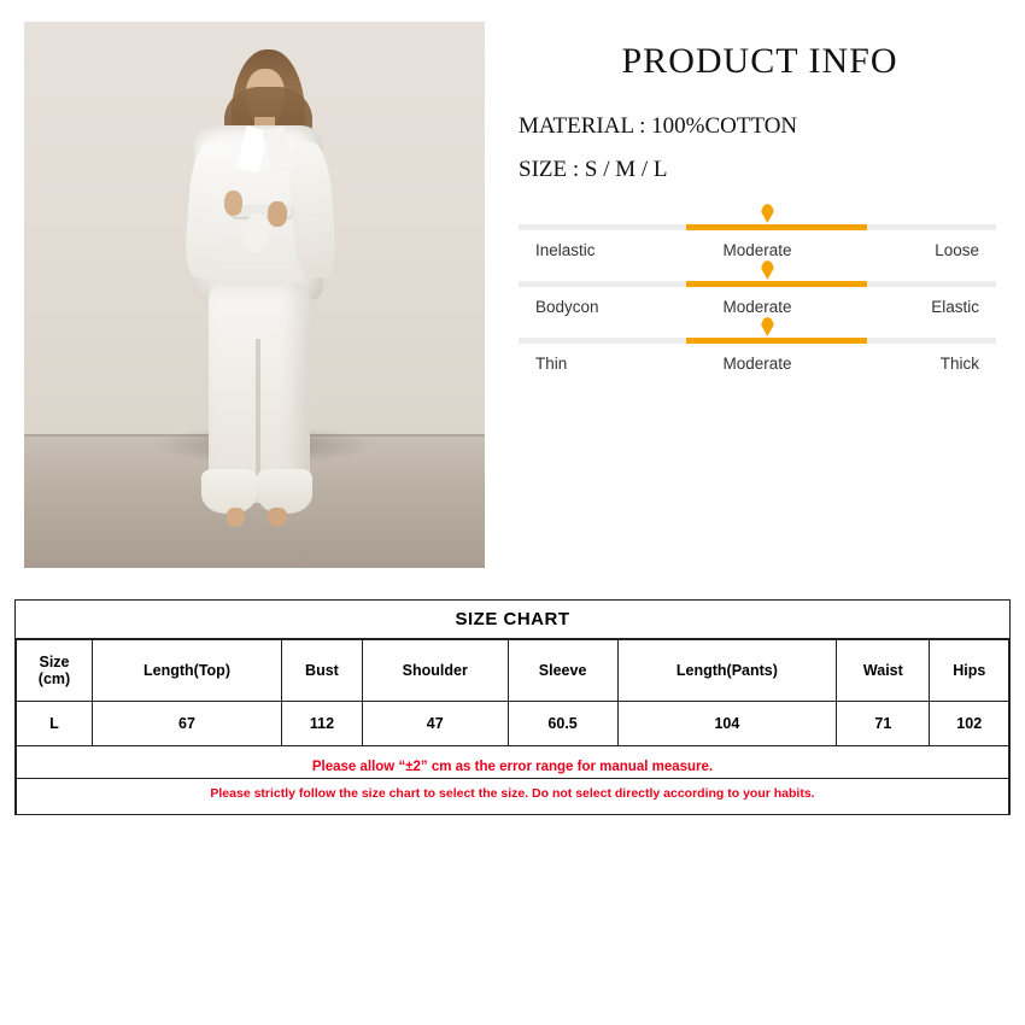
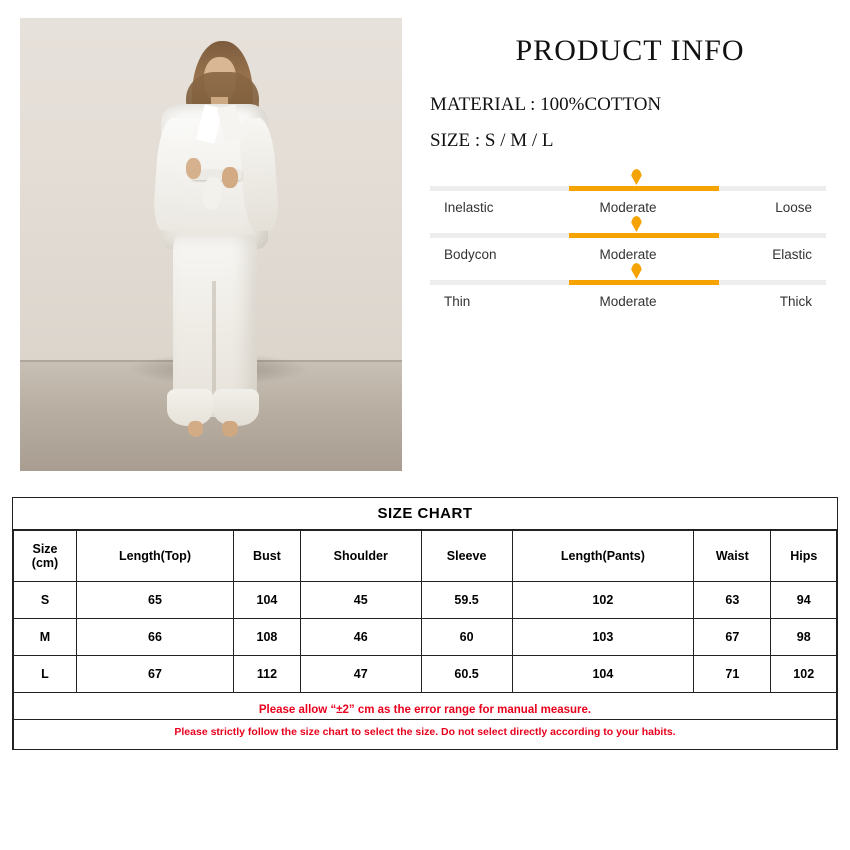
  PRODUCT INFO
  MATERIAL : 100%COTTON
  SIZE : S / M / L
  Inelastic
  Moderate
  Loose
  Bodycon
  Moderate
  Elastic
  Thin
  Moderate
  Thick
  SIZE CHART
  Size (cm)	Length(Top)	Bust	Shoulder	Sleeve	Length(Pants)	Waist	Hips
+ S	65	104	45	59.5	102	63	94
+ M	66	108	46	60	103	67	98
  L	67	112	47	60.5	104	71	102
  Please allow “±2” cm as the error range for manual measure.
  Please strictly follow the size chart to select the size. Do not select directly according to your habits.
